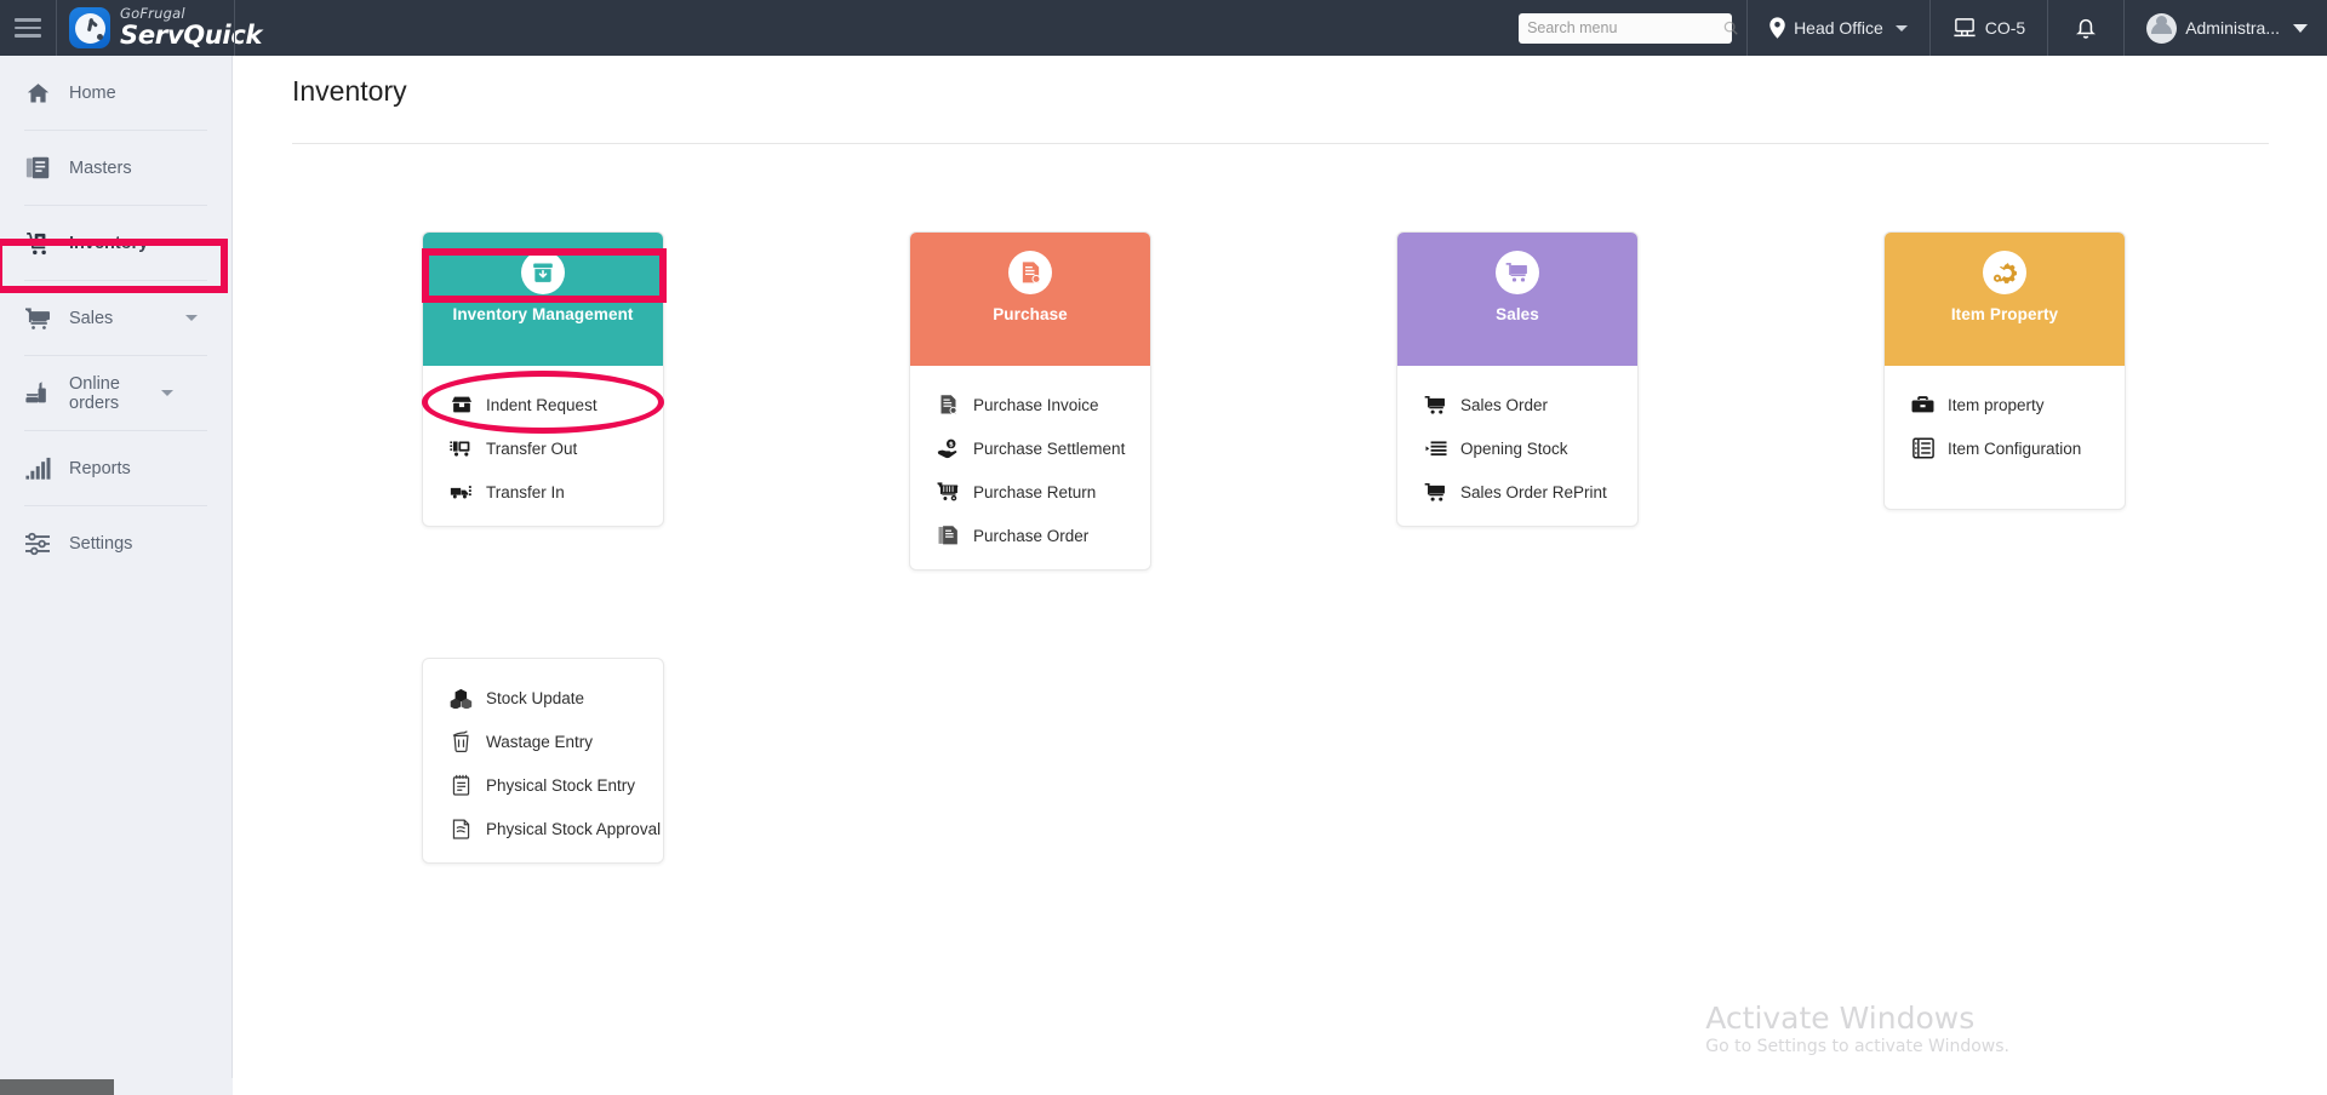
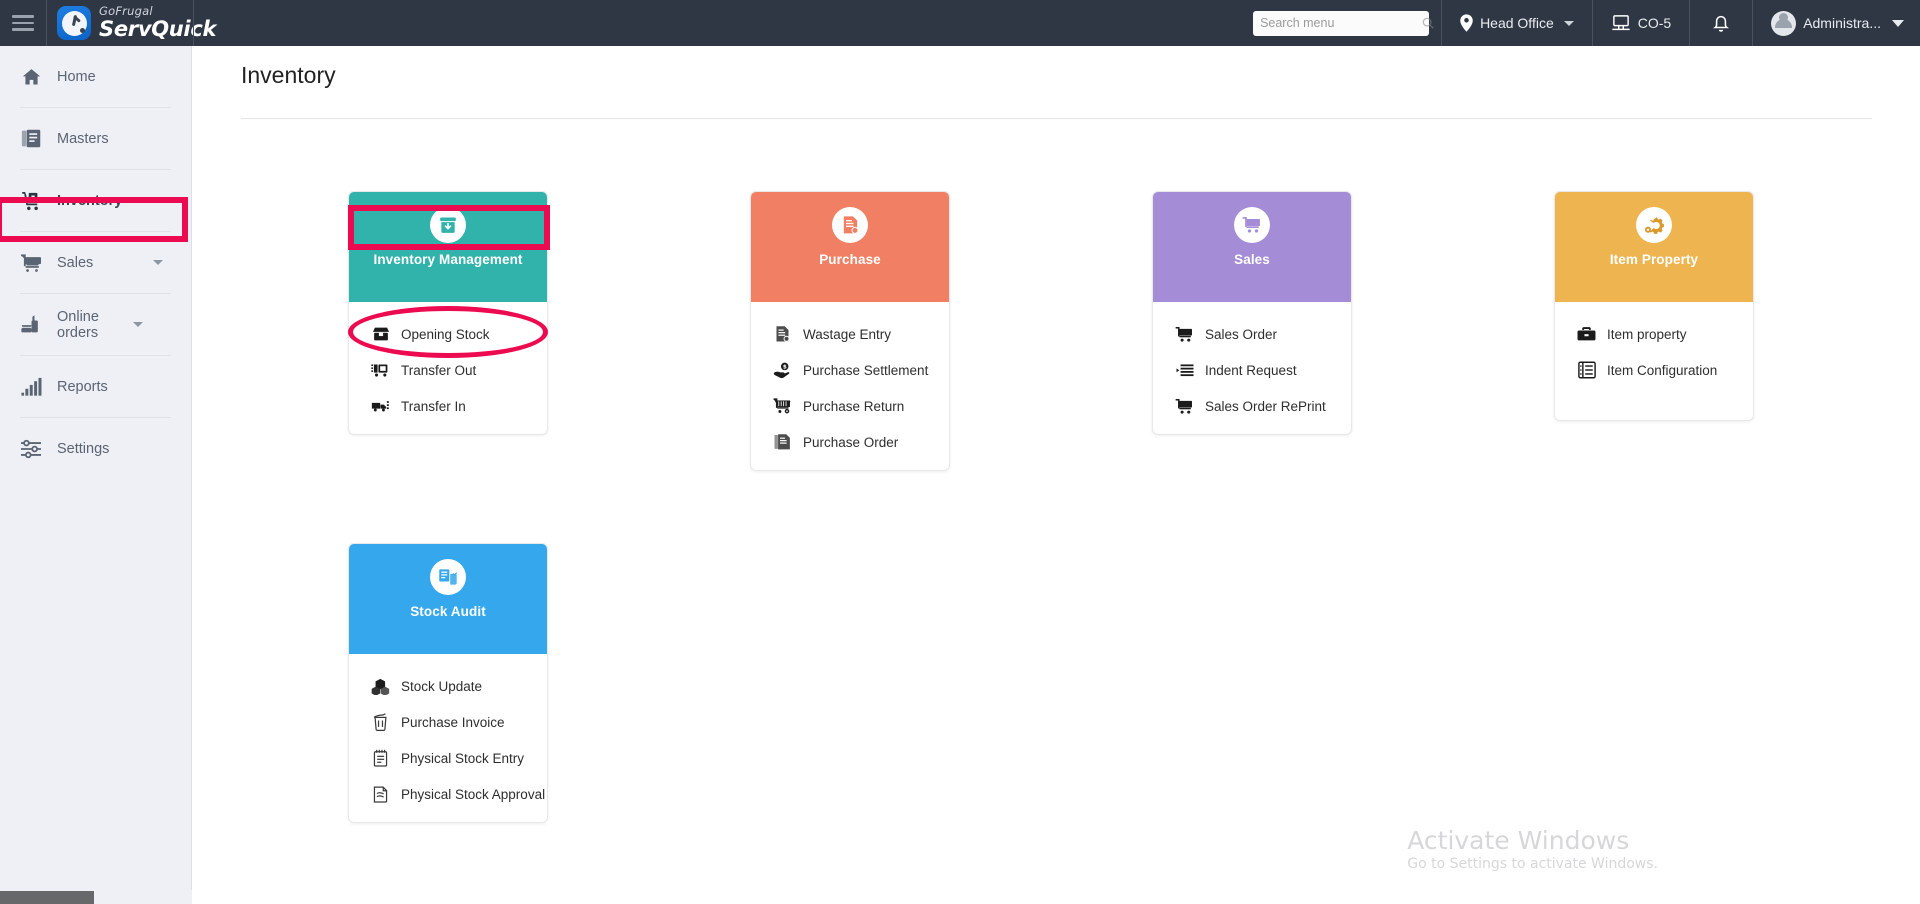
  GoFrugal
  ServQuick
  Search menu
  Head Office
  CO-5
  Administra...
  Home
  Masters
  Inventory
  Sales
  Online orders
  Reports
  Settings
  Inventory
  Inventory Management
- Indent Request
+ Opening Stock
  Transfer Out
  Transfer In
  Purchase
- Purchase Invoice
+ Wastage Entry
  Purchase Settlement
  Purchase Return
  Purchase Order
  Sales
  Sales Order
- Opening Stock
+ Indent Request
  Sales Order RePrint
  Item Property
  Item property
  Item Configuration
+ Stock Audit
  Stock Update
- Wastage Entry
+ Purchase Invoice
  Physical Stock Entry
  Physical Stock Approval
  Activate Windows
  Go to Settings to activate Windows.
